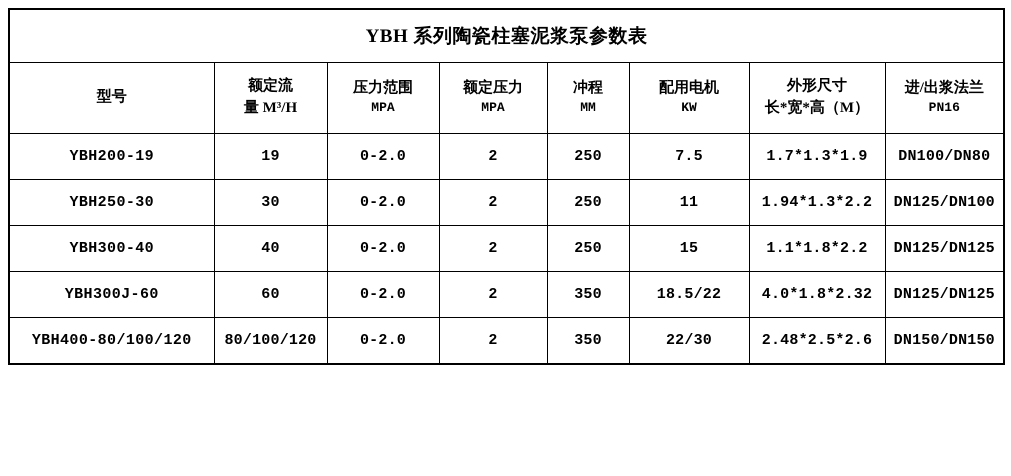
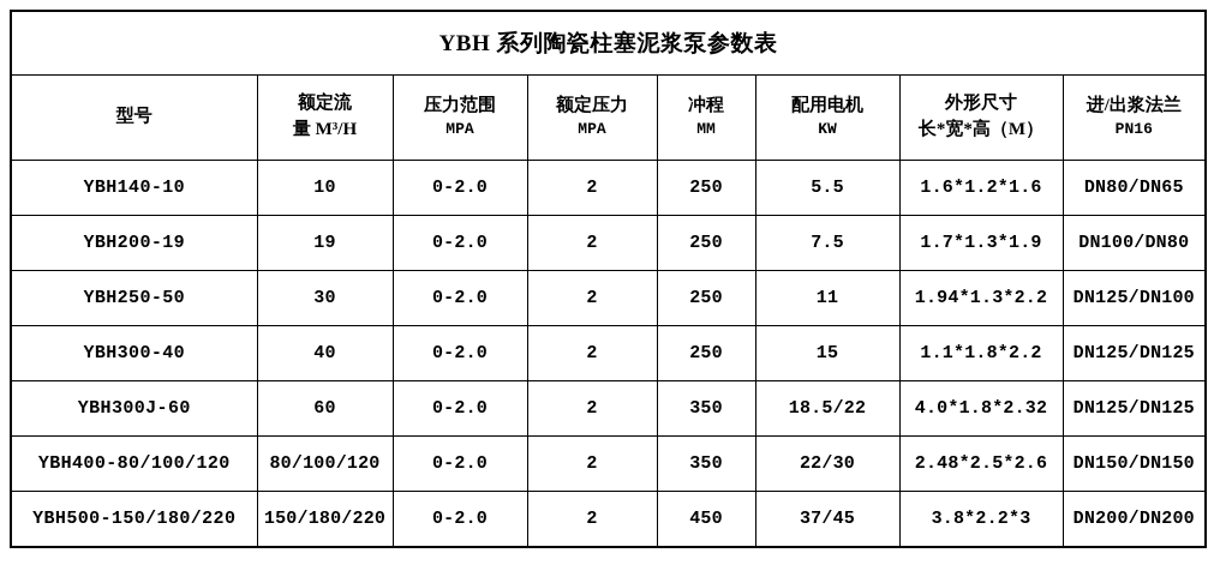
  YBH 系列陶瓷柱塞泥浆泵参数表
  型号	额定流 量 M³/H	压力范围 MPA	额定压力 MPA	冲程 MM	配用电机 KW	外形尺寸 长*宽*高（M）	进/出浆法兰 PN16
+ YBH140-10	10	0-2.0	2	250	5.5	1.6*1.2*1.6	DN80/DN65
  YBH200-19	19	0-2.0	2	250	7.5	1.7*1.3*1.9	DN100/DN80
- YBH250-30	30	0-2.0	2	250	11	1.94*1.3*2.2	DN125/DN100
+ YBH250-50	30	0-2.0	2	250	11	1.94*1.3*2.2	DN125/DN100
  YBH300-40	40	0-2.0	2	250	15	1.1*1.8*2.2	DN125/DN125
  YBH300J-60	60	0-2.0	2	350	18.5/22	4.0*1.8*2.32	DN125/DN125
  YBH400-80/100/120	80/100/120	0-2.0	2	350	22/30	2.48*2.5*2.6	DN150/DN150
+ YBH500-150/180/220	150/180/220	0-2.0	2	450	37/45	3.8*2.2*3	DN200/DN200
